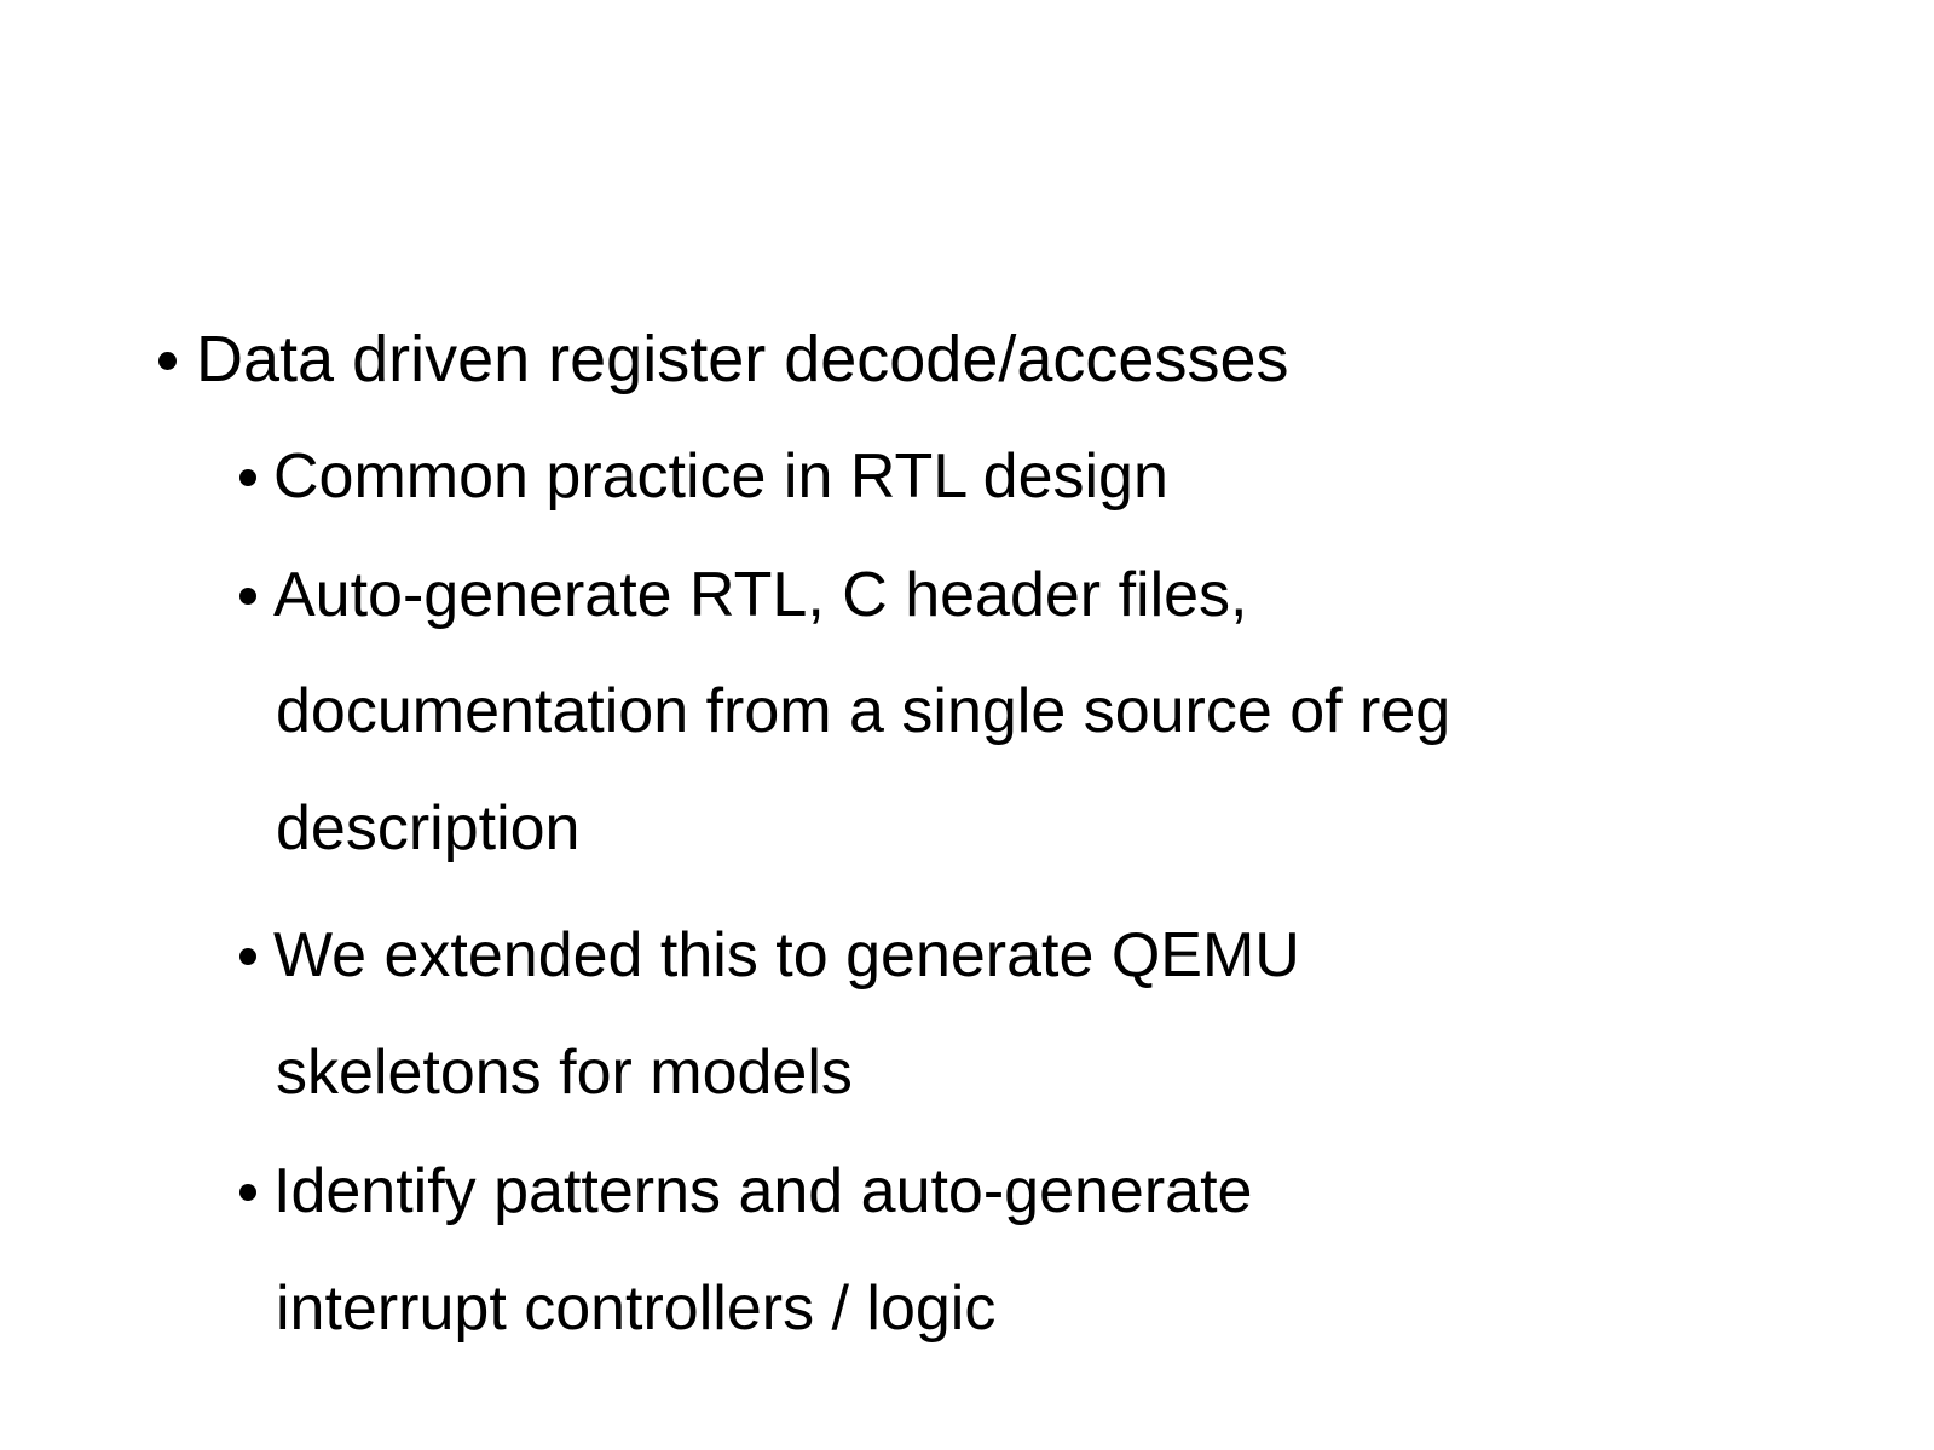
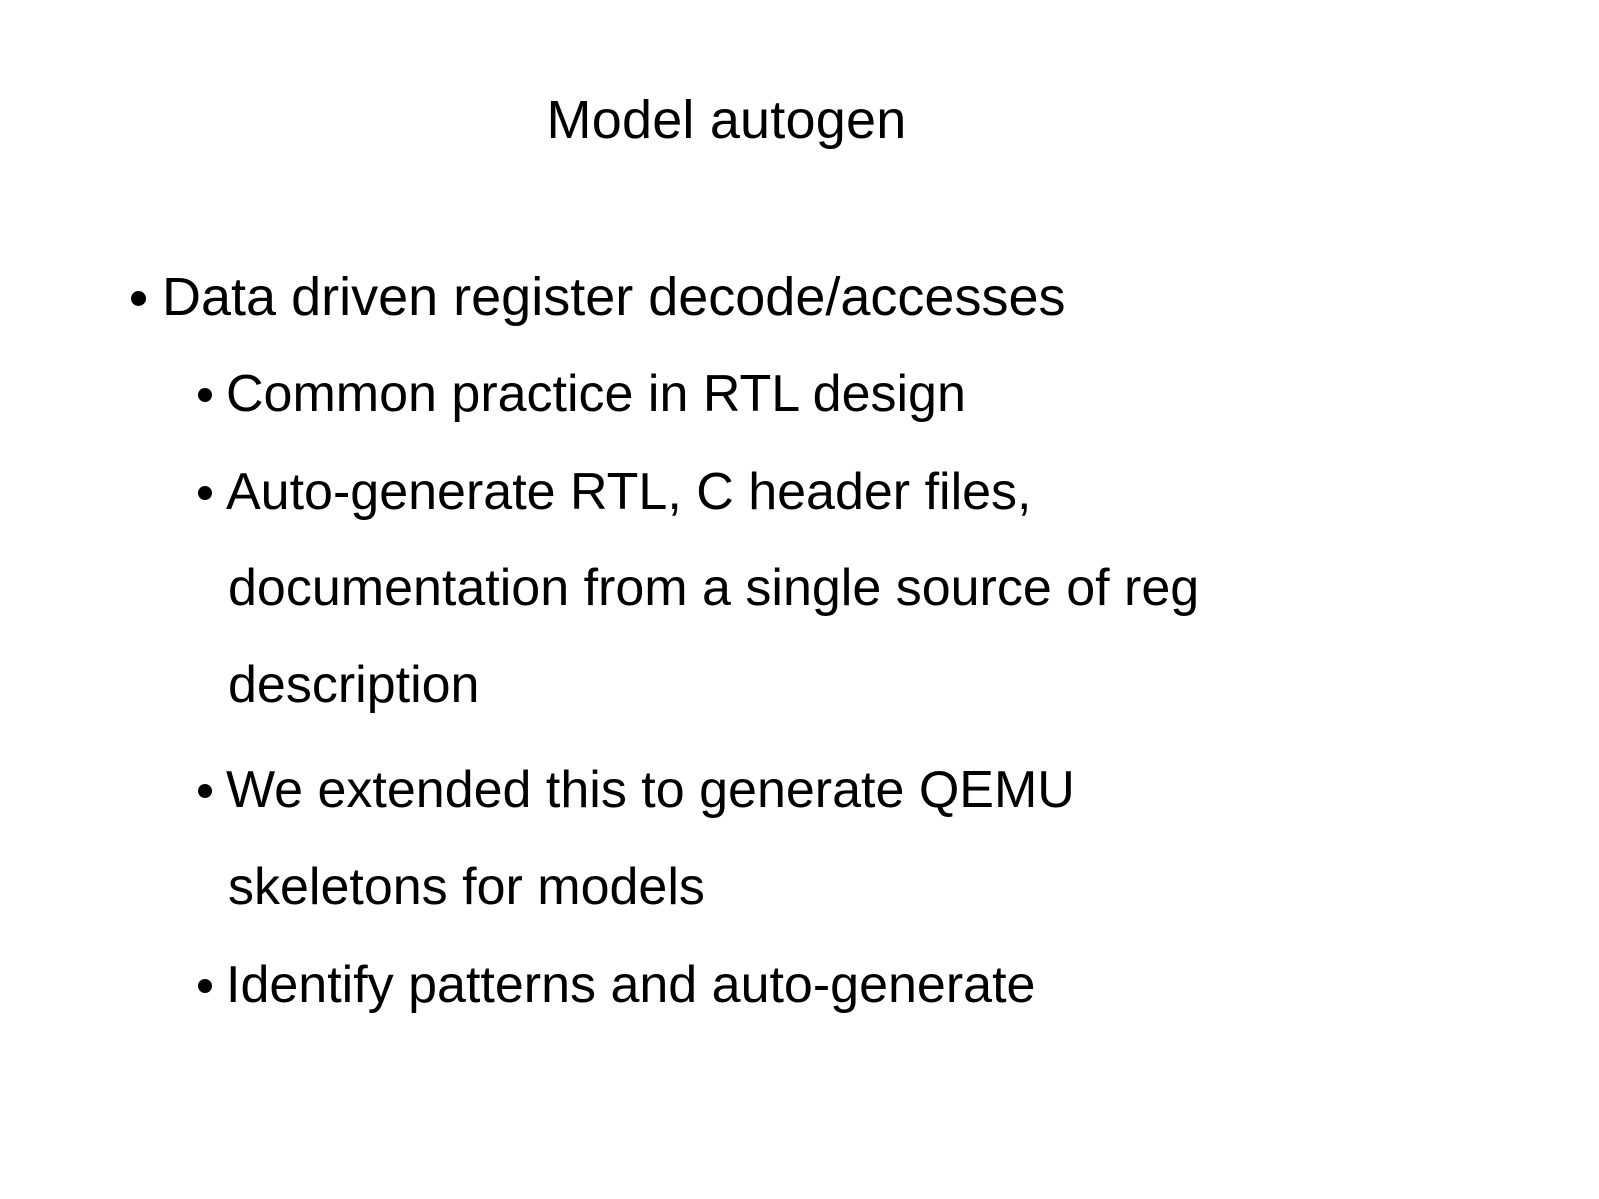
+ Model autogen
  Data driven register decode/accesses
  Common practice in RTL design
  Auto-generate RTL, C header files,
  documentation from a single source of reg
  description
  We extended this to generate QEMU
  skeletons for models
  Identify patterns and auto-generate
- interrupt controllers / logic
